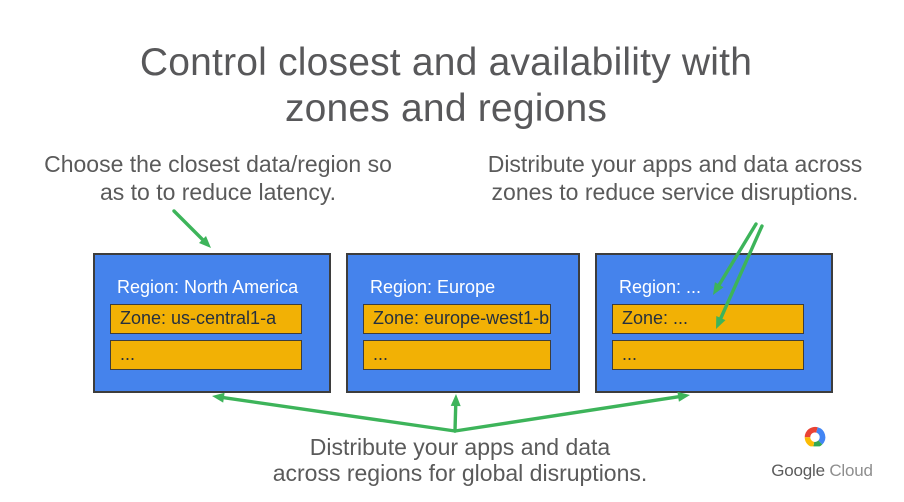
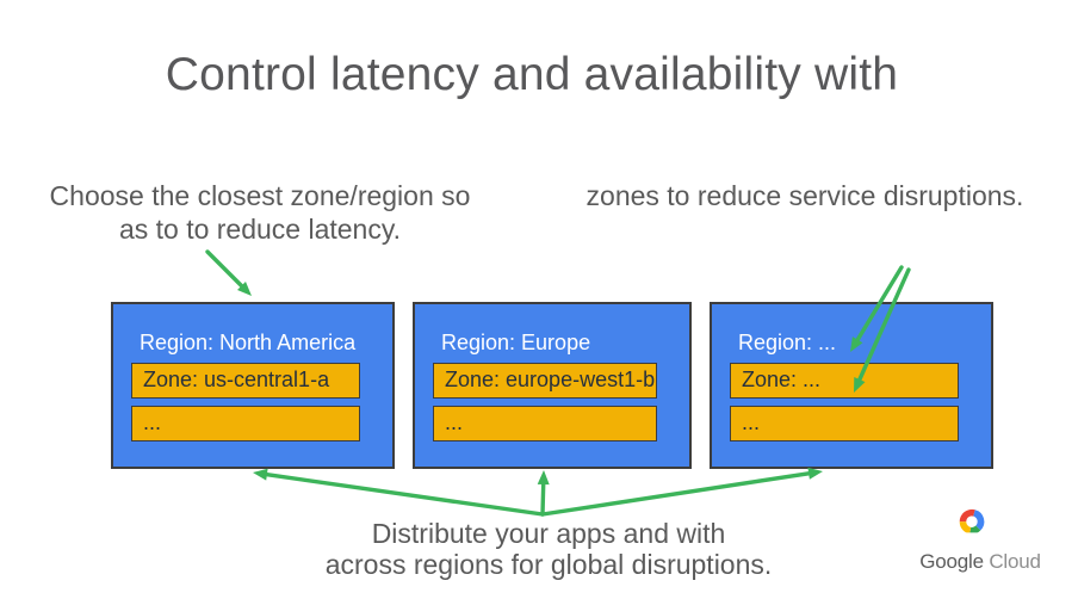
- Control closest and availability with
+ Control latency and availability with
- zones and regions
- Choose the closest data/region so
+ Choose the closest zone/region so
  as to to reduce latency.
- Distribute your apps and data across
  zones to reduce service disruptions.
  Region: North America
  Zone: us-central1-a
  ...
  Region: Europe
  Zone: europe-west1-b
  ...
  Region: ...
  Zone: ...
  ...
- Distribute your apps and data
+ Distribute your apps and with
  across regions for global disruptions.
  Google Cloud
